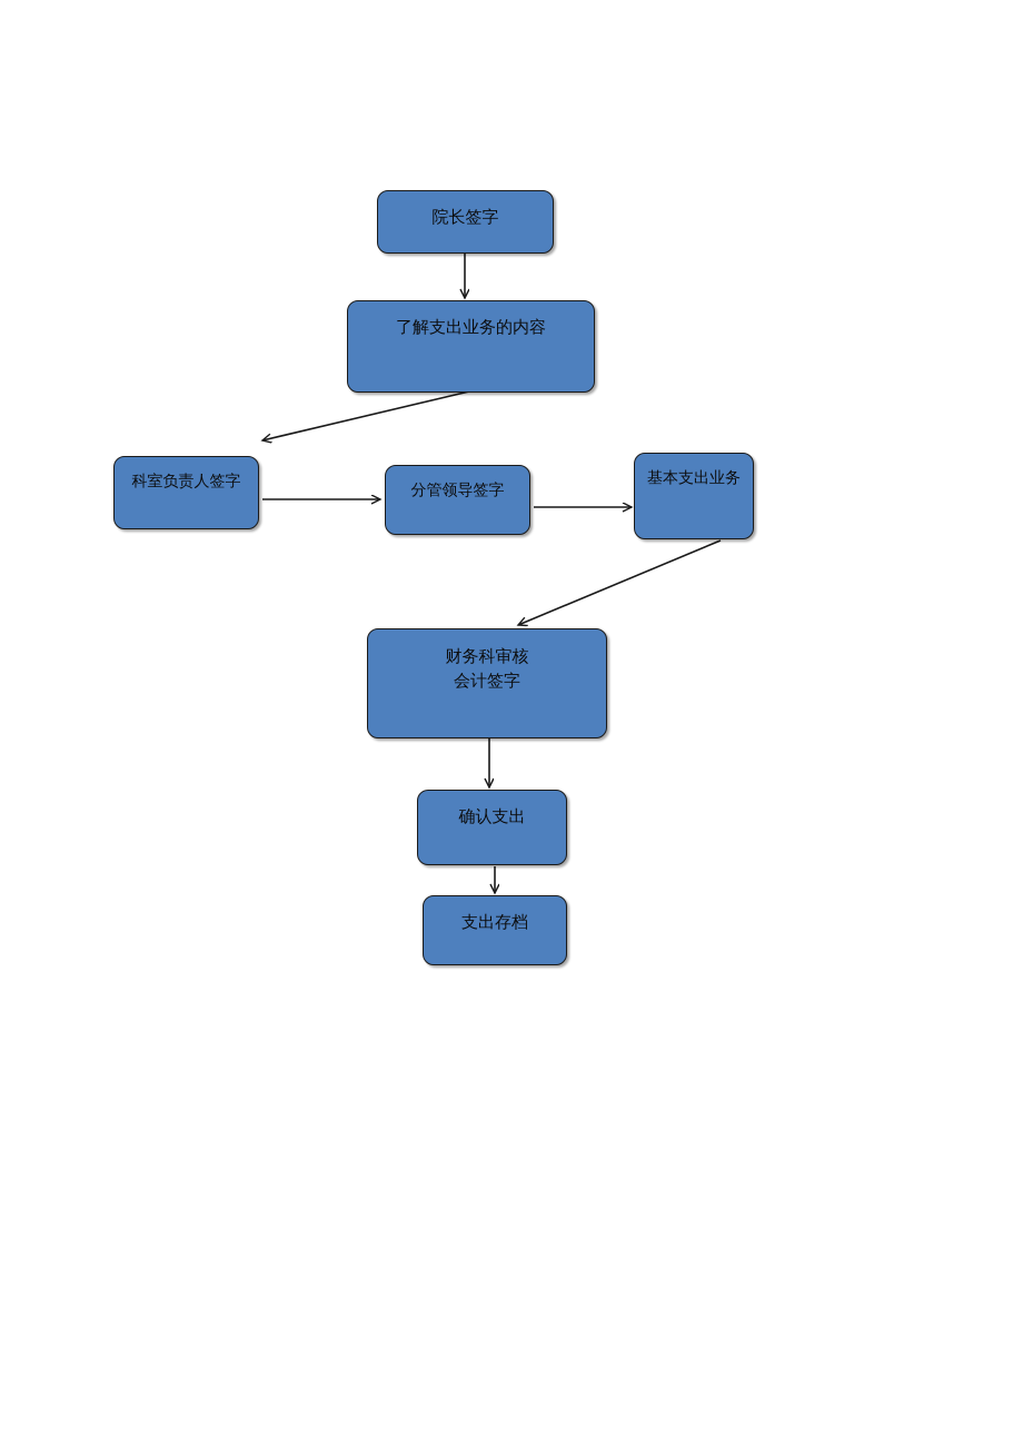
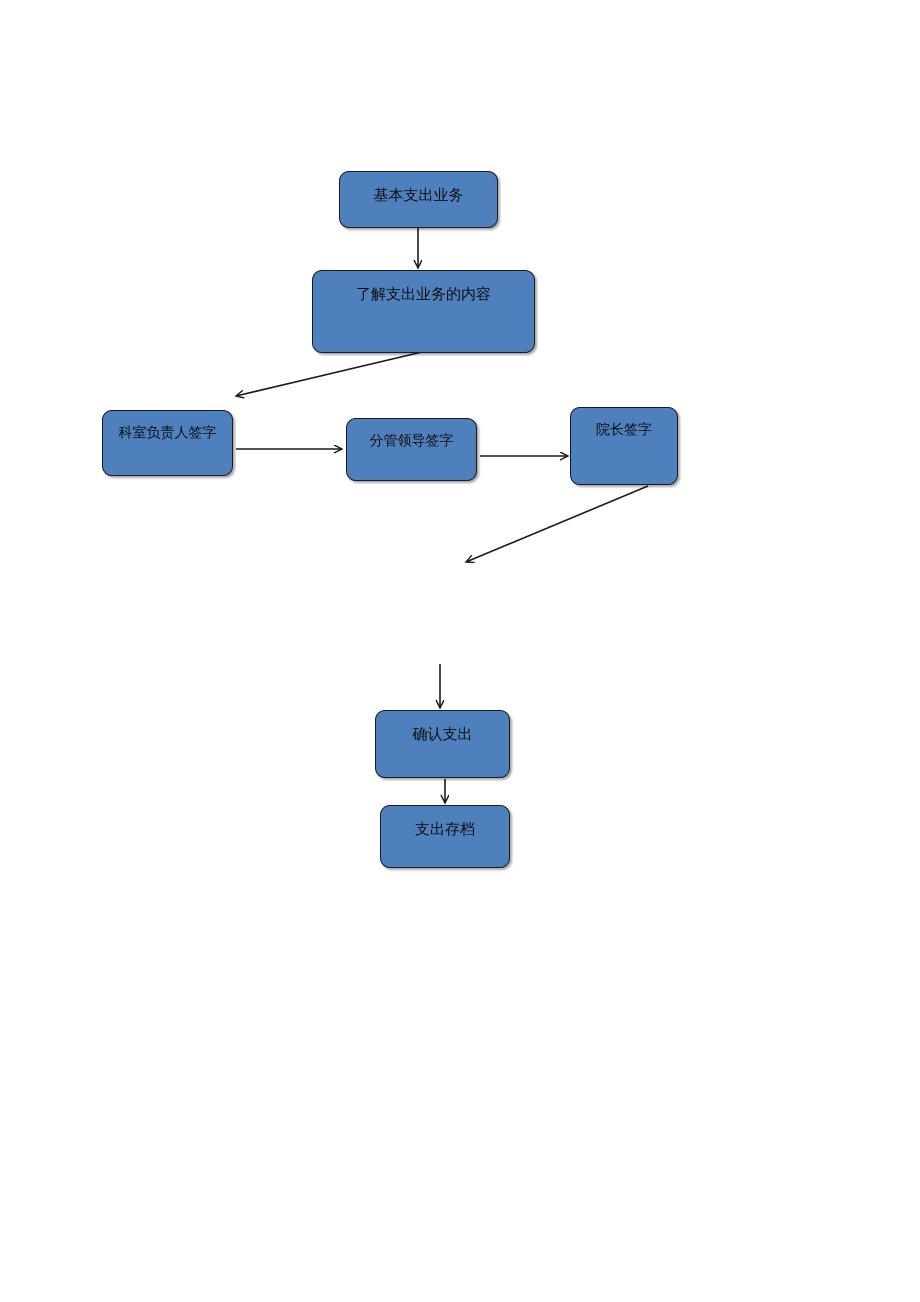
- 院长签字
+ 基本支出业务
  了解支出业务的内容
  科室负责人签字
  分管领导签字
- 基本支出业务
+ 院长签字
- 财务科审核
- 会计签字
  确认支出
  支出存档
